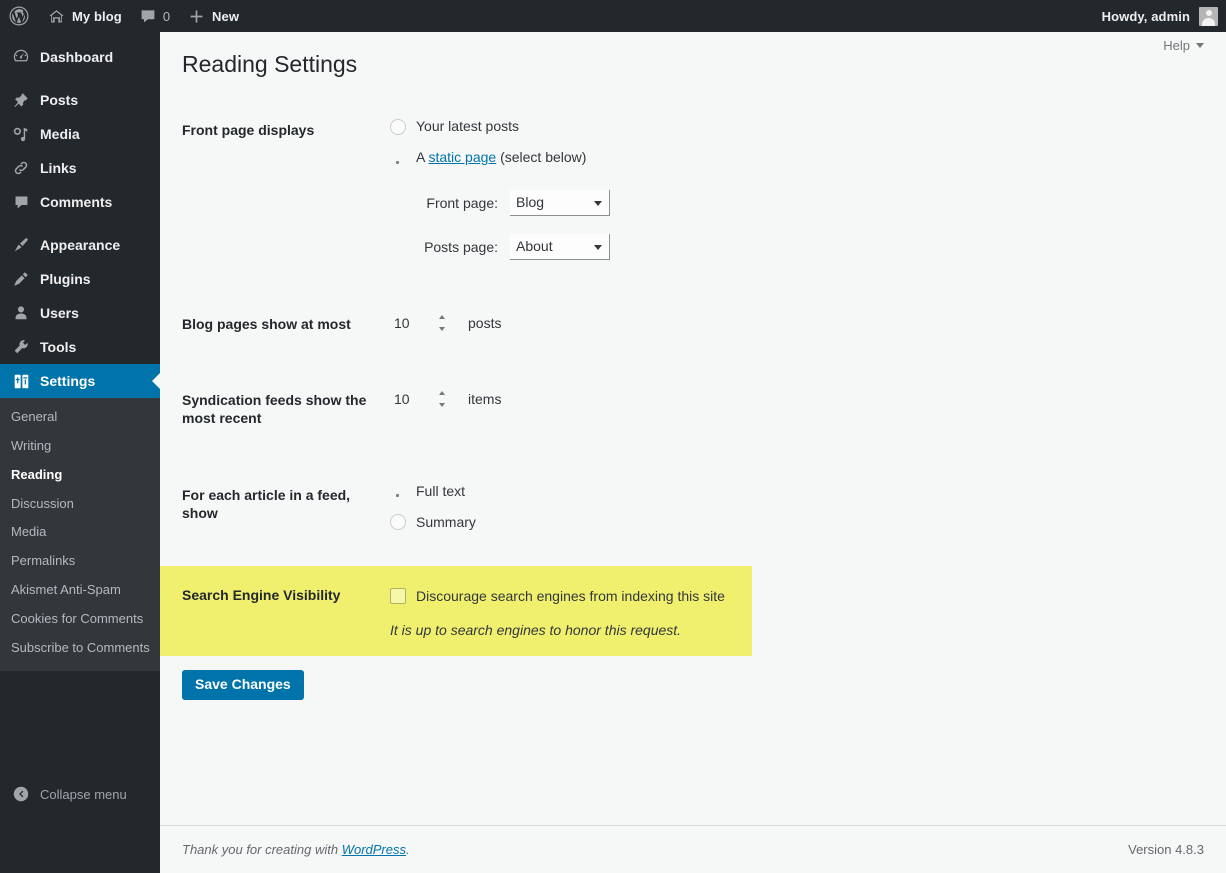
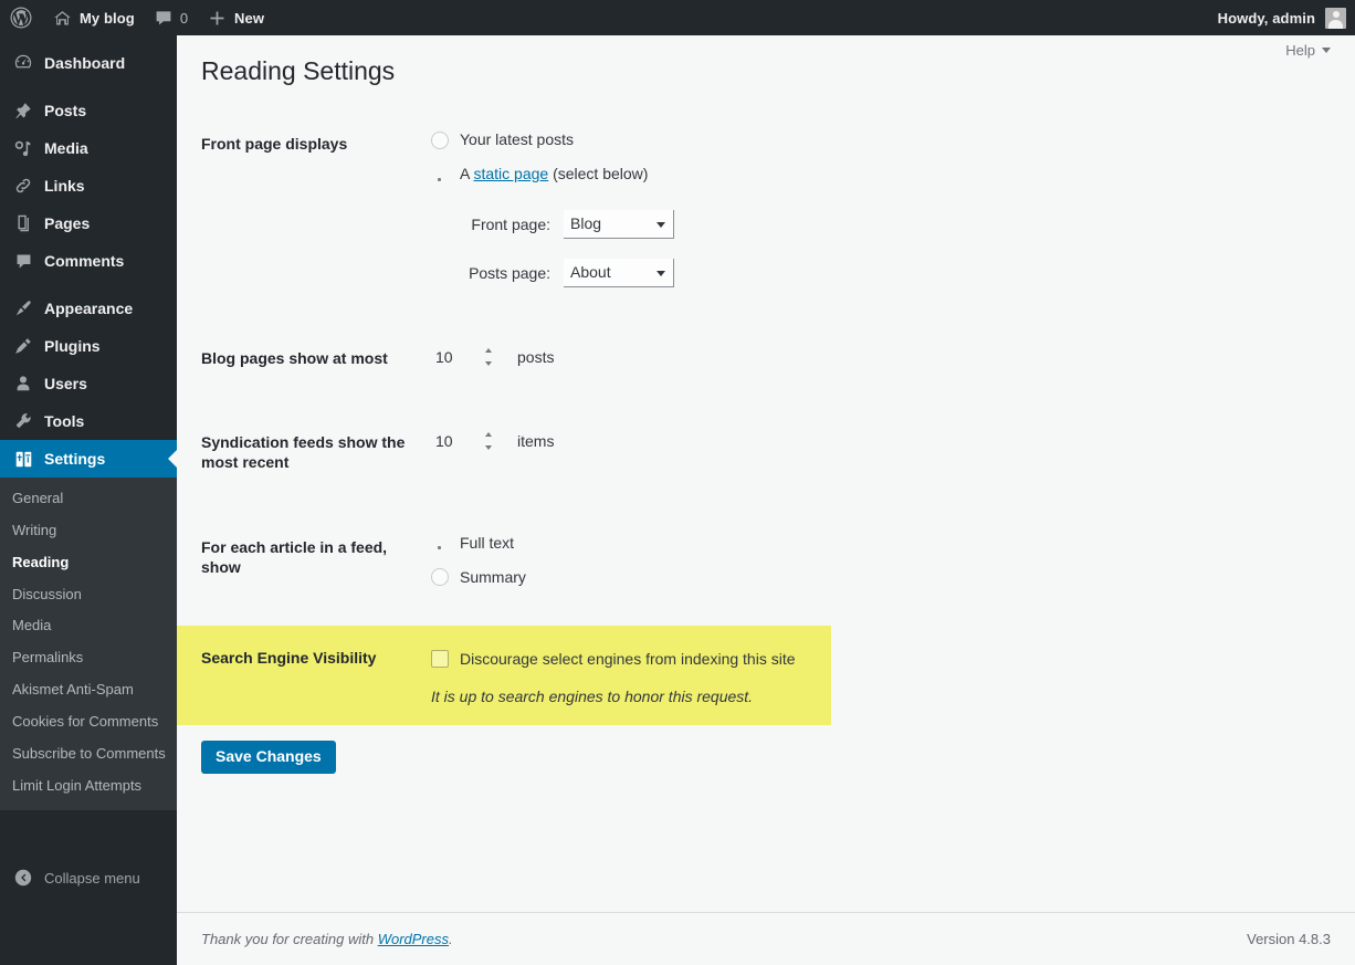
  My blog
  0
  New
  Howdy, admin
  Dashboard
  Posts
  Media
  Links
+ Pages
  Comments
  Appearance
  Plugins
  Users
  Tools
  Settings
  General
  Writing
  Reading
  Discussion
  Media
  Permalinks
  Akismet Anti-Spam
  Cookies for Comments
  Subscribe to Comments
+ Limit Login Attempts
  Collapse menu
  Help
  Reading Settings
  Front page displays
  Your latest posts
  A static page (select below)
  Front page:
  Blog
  Posts page:
  About
  Blog pages show at most
  10
  posts
  Syndication feeds show the most recent
  10
  items
  For each article in a feed, show
  Full text
  Summary
  Search Engine Visibility
- Discourage search engines from indexing this site
+ Discourage select engines from indexing this site
  It is up to search engines to honor this request.
  Save Changes
  Thank you for creating with WordPress.
  Version 4.8.3
